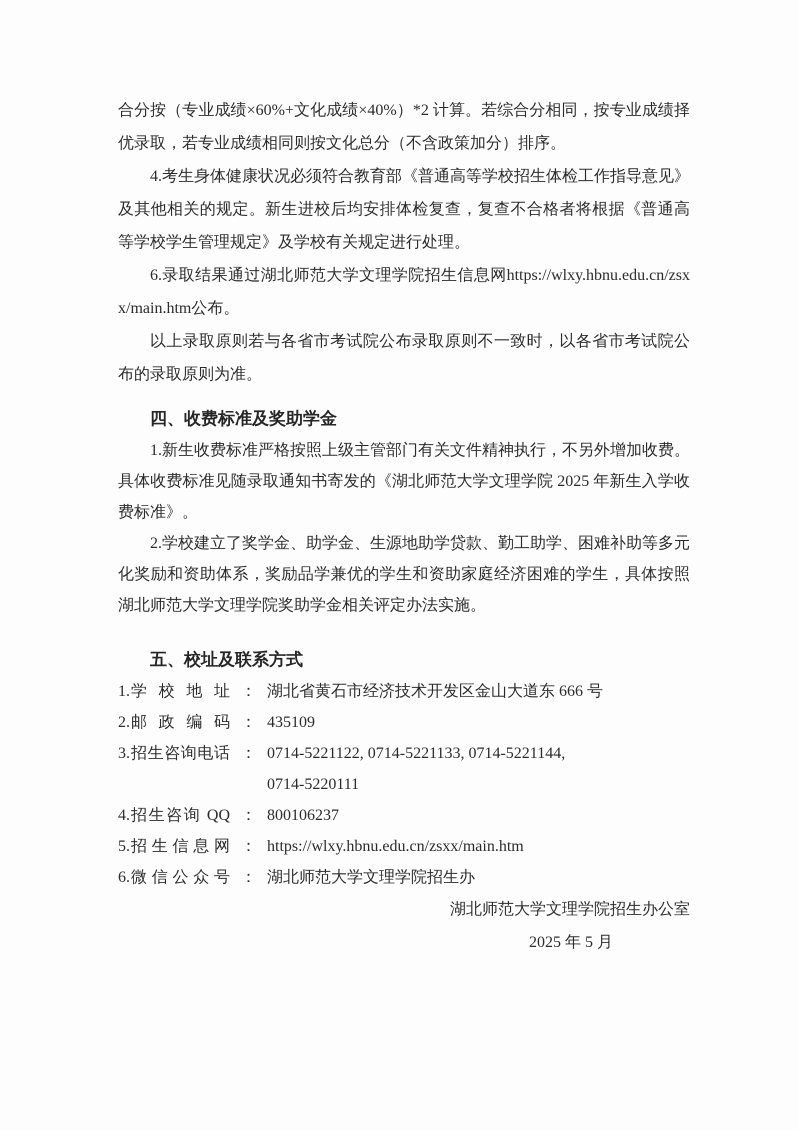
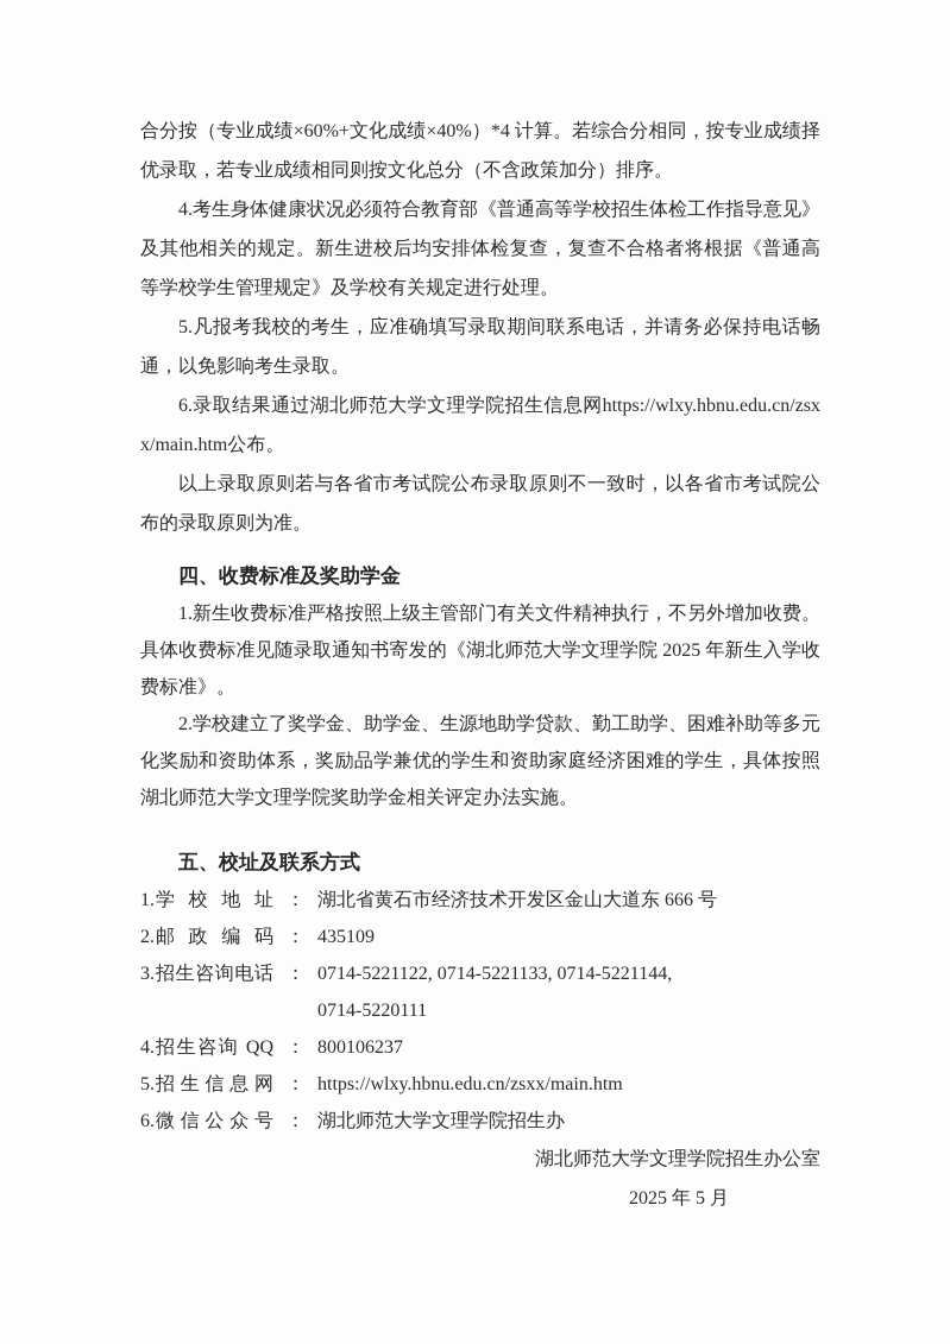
- 合分按（专业成绩×60%+文化成绩×40%）*2 计算。若综合分相同，按专业成绩择优录取，若专业成绩相同则按文化总分（不含政策加分）排序。
+ 合分按（专业成绩×60%+文化成绩×40%）*4 计算。若综合分相同，按专业成绩择优录取，若专业成绩相同则按文化总分（不含政策加分）排序。
  4.考生身体健康状况必须符合教育部《普通高等学校招生体检工作指导意见》及其他相关的规定。新生进校后均安排体检复查，复查不合格者将根据《普通高等学校学生管理规定》及学校有关规定进行处理。
+ 5.凡报考我校的考生，应准确填写录取期间联系电话，并请务必保持电话畅通，以免影响考生录取。
  6.录取结果通过湖北师范大学文理学院招生信息网https://wlxy.hbnu.edu.cn/zsxx/main.htm公布。
  以上录取原则若与各省市考试院公布录取原则不一致时，以各省市考试院公布的录取原则为准。
  四、收费标准及奖助学金
  1.新生收费标准严格按照上级主管部门有关文件精神执行，不另外增加收费。具体收费标准见随录取通知书寄发的《湖北师范大学文理学院 2025 年新生入学收费标准》。
  2.学校建立了奖学金、助学金、生源地助学贷款、勤工助学、困难补助等多元化奖励和资助体系，奖励品学兼优的学生和资助家庭经济困难的学生，具体按照湖北师范大学文理学院奖助学金相关评定办法实施。
  五、校址及联系方式
  1.
  学校地址
  ：
  湖北省黄石市经济技术开发区金山大道东 666 号
  2.
  邮政编码
  ：
  435109
  3.
  招生咨询电话
  ：
  0714-5221122, 0714-5221133, 0714-5221144,
  0714-5220111
  4.
  招生咨询 QQ
  ：
  800106237
  5.
  招生信息网
  ：
  https://wlxy.hbnu.edu.cn/zsxx/main.htm
  6.
  微信公众号
  ：
  湖北师范大学文理学院招生办
  湖北师范大学文理学院招生办公室
  2025 年 5 月
